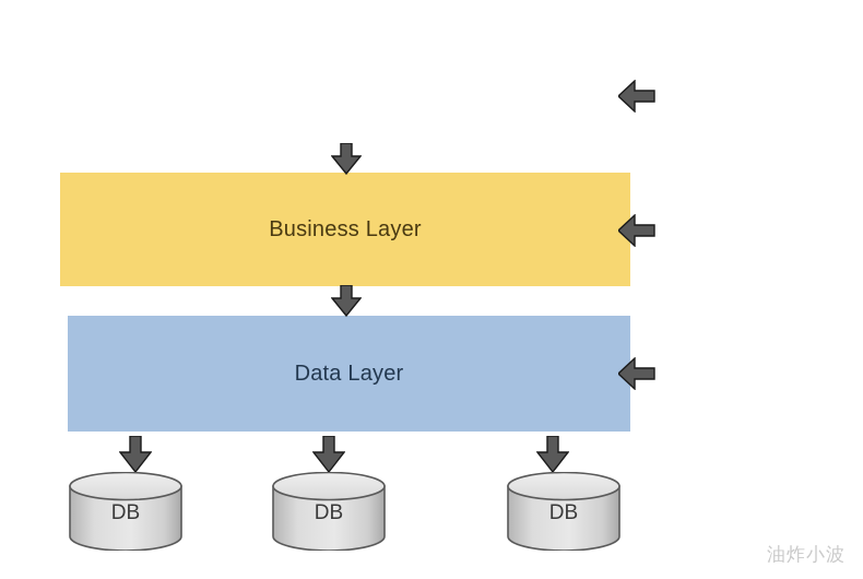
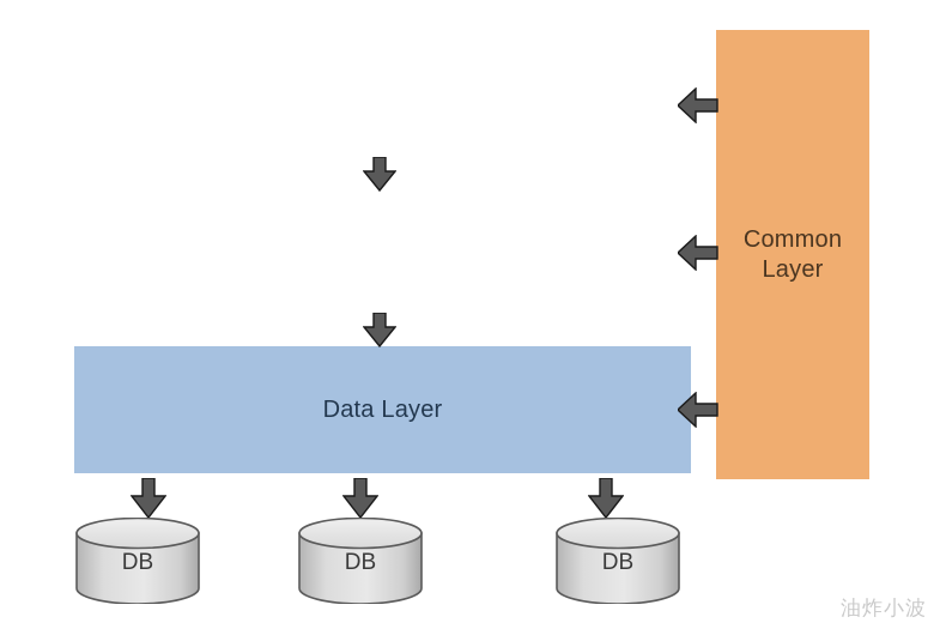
- Business Layer
  Data Layer
+ Common
+ Layer
  DB
  DB
  DB
  油炸小波
